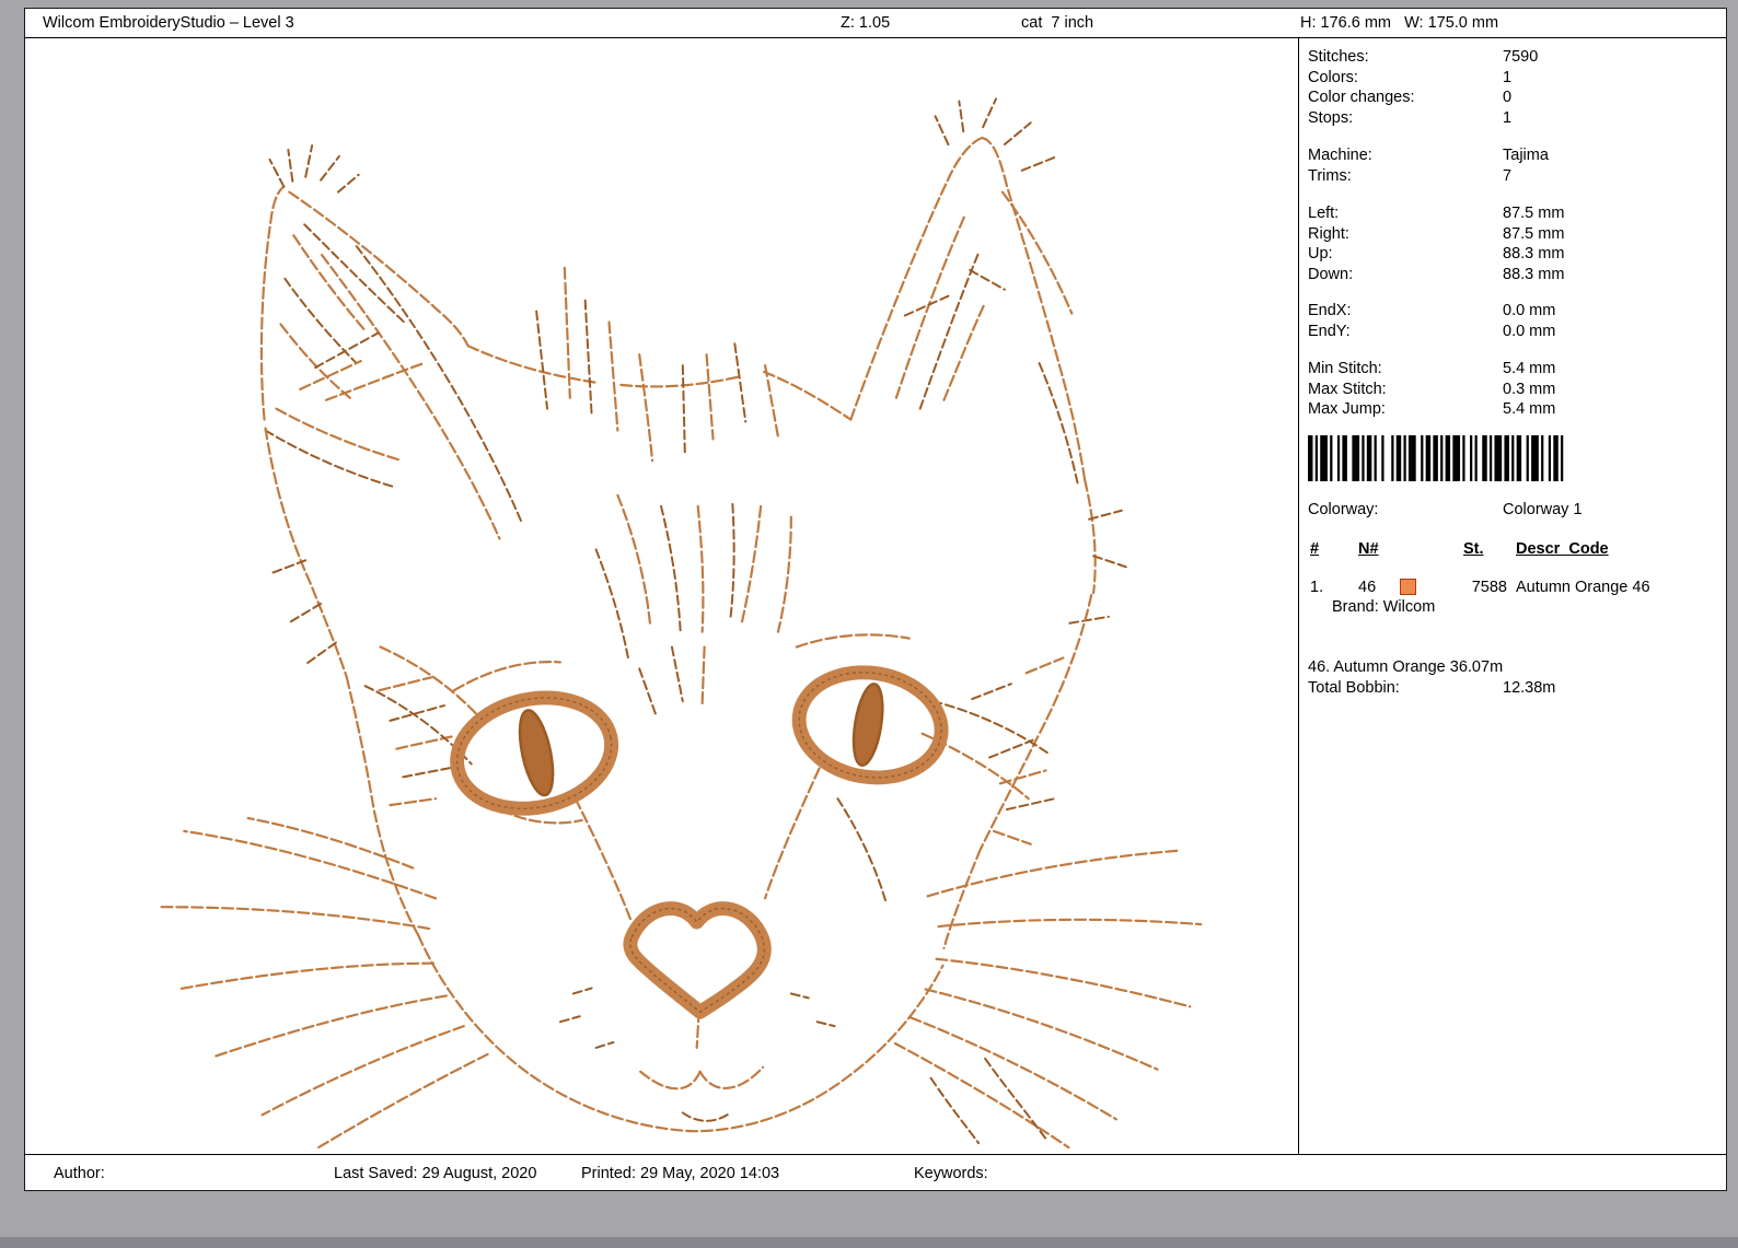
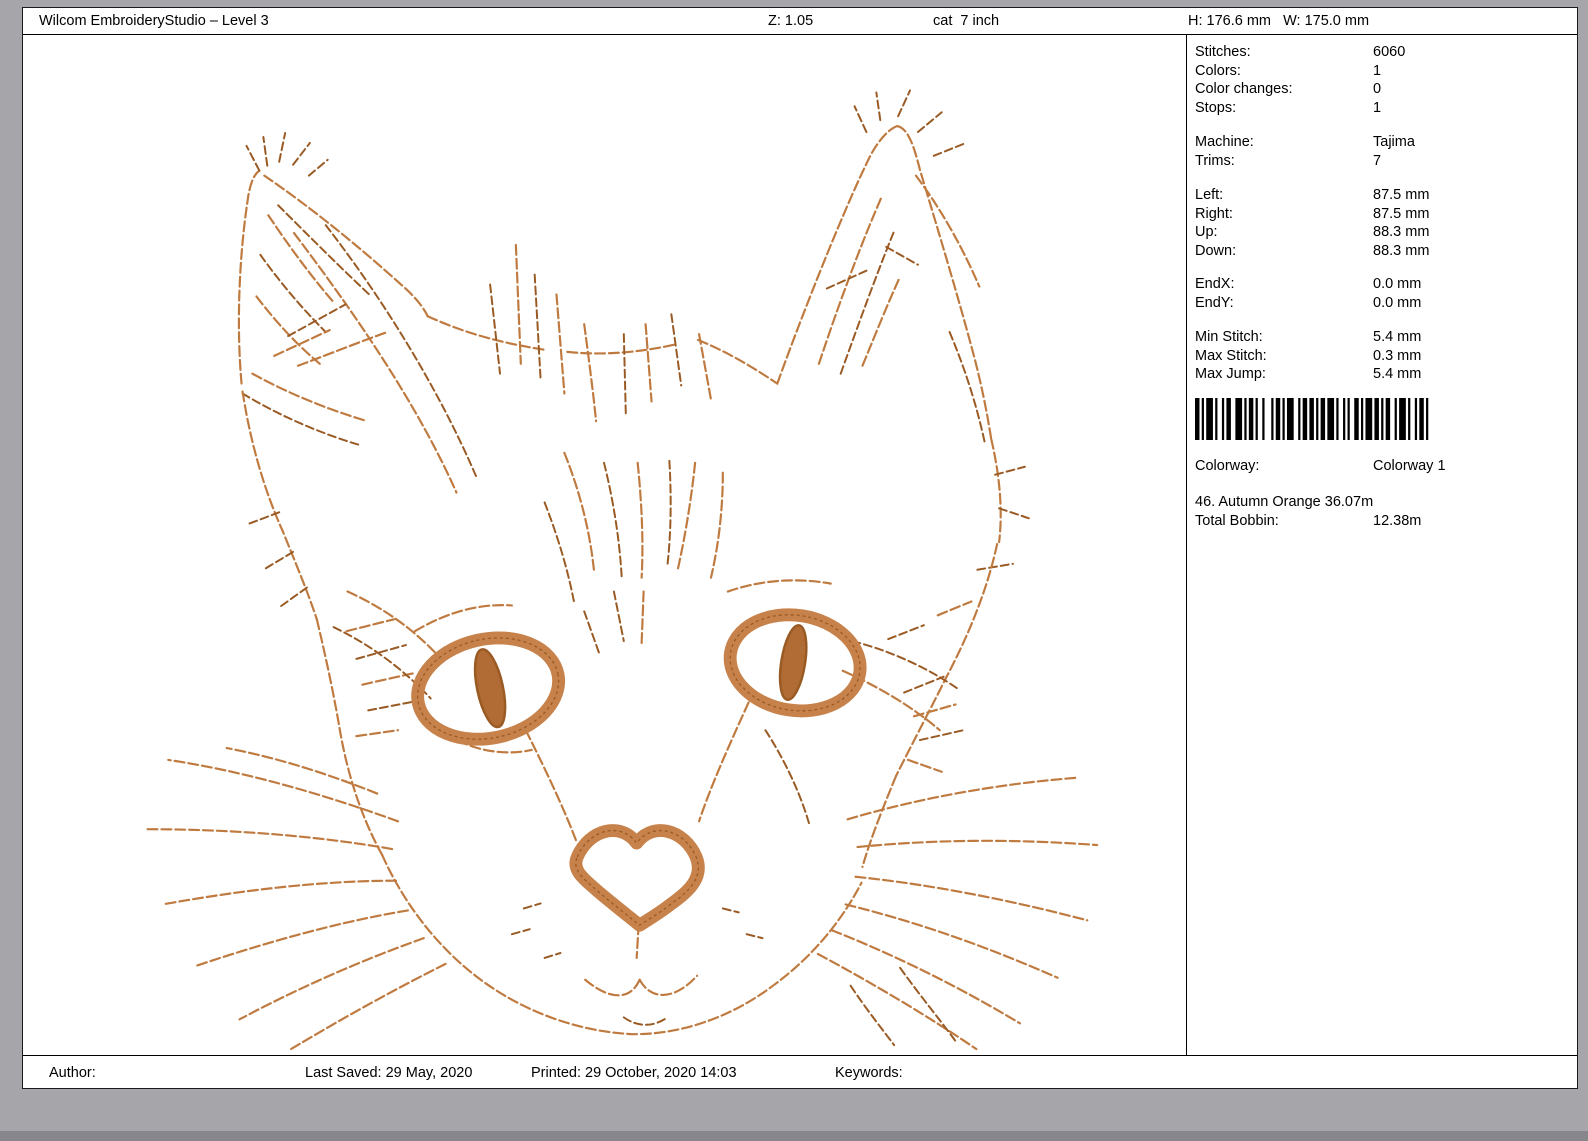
  Wilcom EmbroideryStudio – Level 3
  Z: 1.05
  cat 7 inch
  H: 176.6 mm W: 175.0 mm
  Stitches:
- 7590
+ 6060
  Colors:
  1
  Color changes:
  0
  Stops:
  1
  Machine:
  Tajima
  Trims:
  7
  Left:
  87.5 mm
  Right:
  87.5 mm
  Up:
  88.3 mm
  Down:
  88.3 mm
  EndX:
  0.0 mm
  EndY:
  0.0 mm
  Min Stitch:
  5.4 mm
  Max Stitch:
  0.3 mm
  Max Jump:
  5.4 mm
  Colorway:
  Colorway 1
- #
- N#
- St.
- Descr_Code
- 1.
- 46
- 7588
- Autumn Orange 46
- Brand: Wilcom
  46. Autumn Orange 36.07m
  Total Bobbin:
  12.38m
  Author:
- Last Saved: 29 August, 2020
+ Last Saved: 29 May, 2020
- Printed: 29 May, 2020 14:03
+ Printed: 29 October, 2020 14:03
  Keywords:
